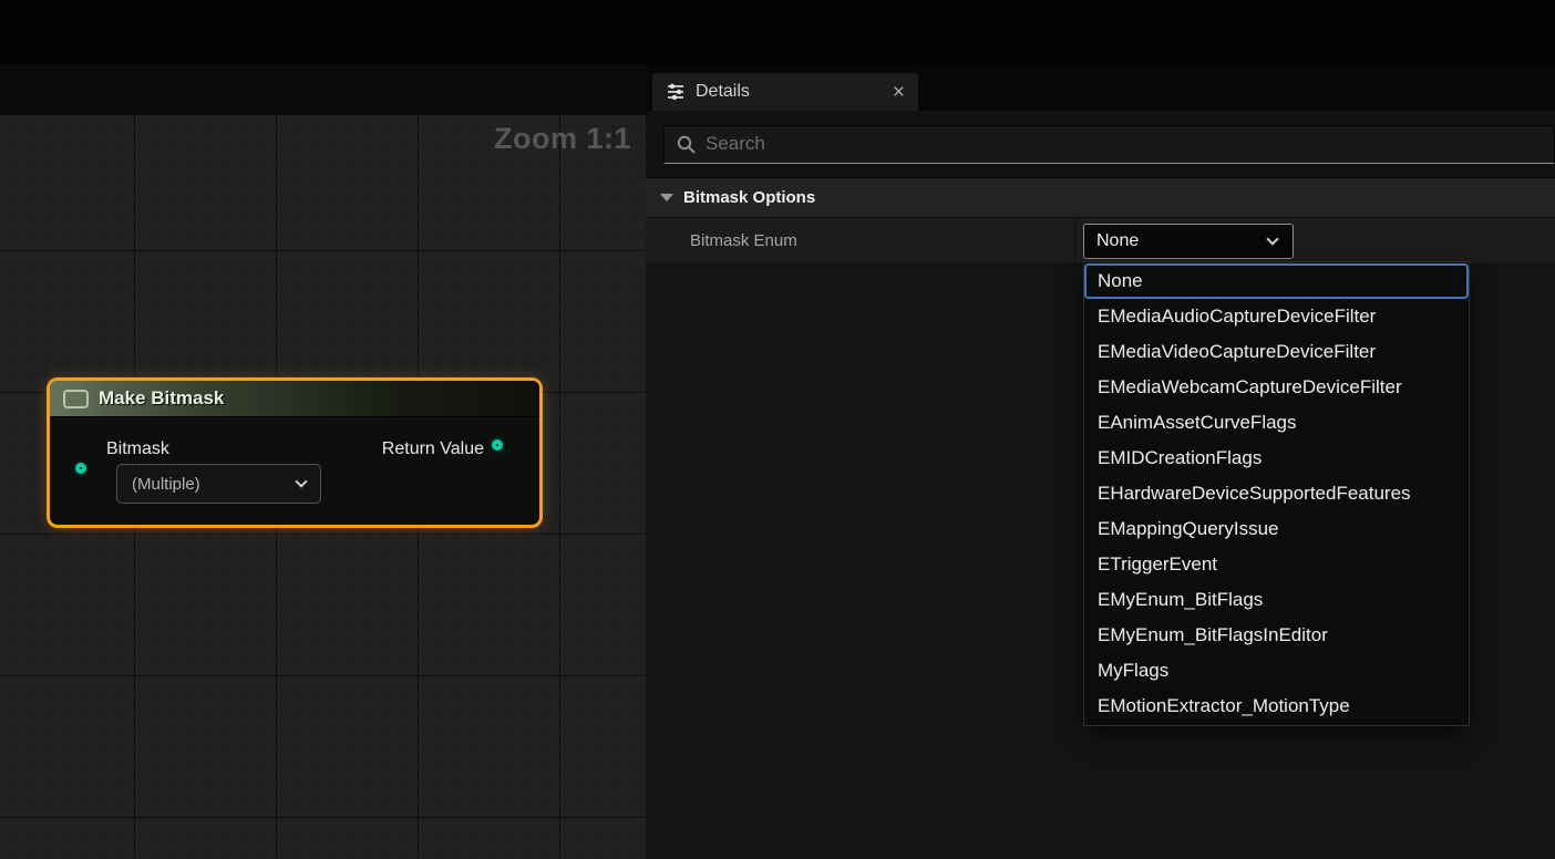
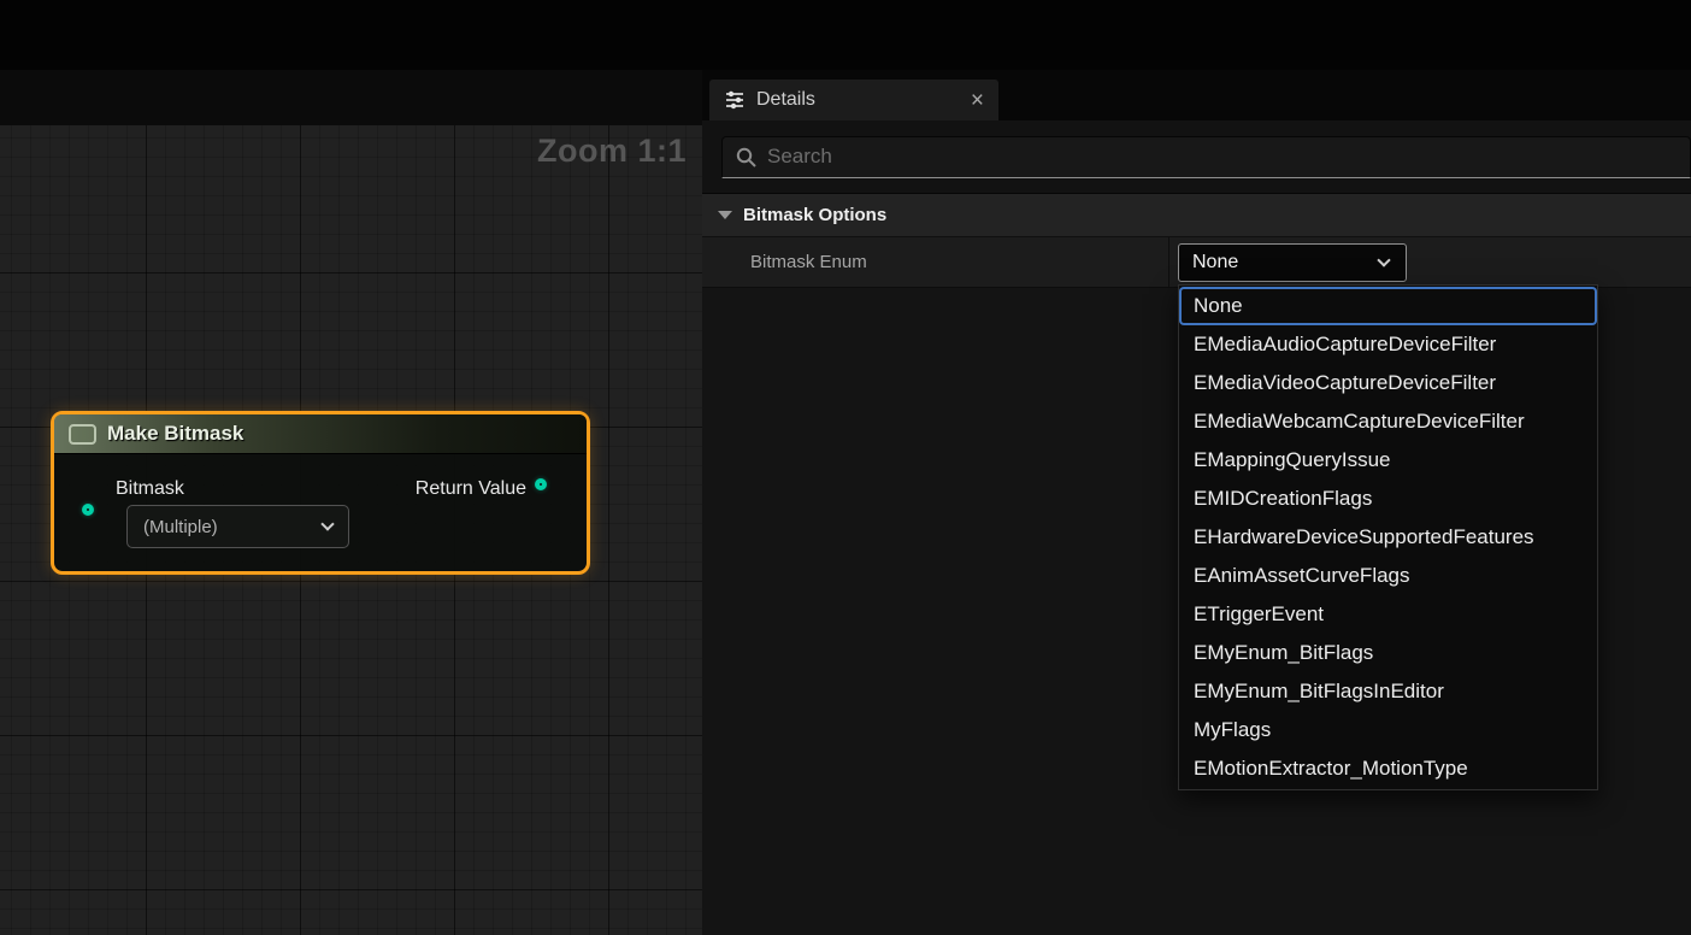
  Zoom 1:1
  Make Bitmask
  Bitmask
  (Multiple)
  Return Value
  Details
  ×
  Search
  Bitmask Options
  Bitmask Enum
  None
  None
  EMediaAudioCaptureDeviceFilter
  EMediaVideoCaptureDeviceFilter
  EMediaWebcamCaptureDeviceFilter
- EAnimAssetCurveFlags
+ EMappingQueryIssue
  EMIDCreationFlags
  EHardwareDeviceSupportedFeatures
- EMappingQueryIssue
+ EAnimAssetCurveFlags
  ETriggerEvent
  EMyEnum_BitFlags
  EMyEnum_BitFlagsInEditor
  MyFlags
  EMotionExtractor_MotionType
